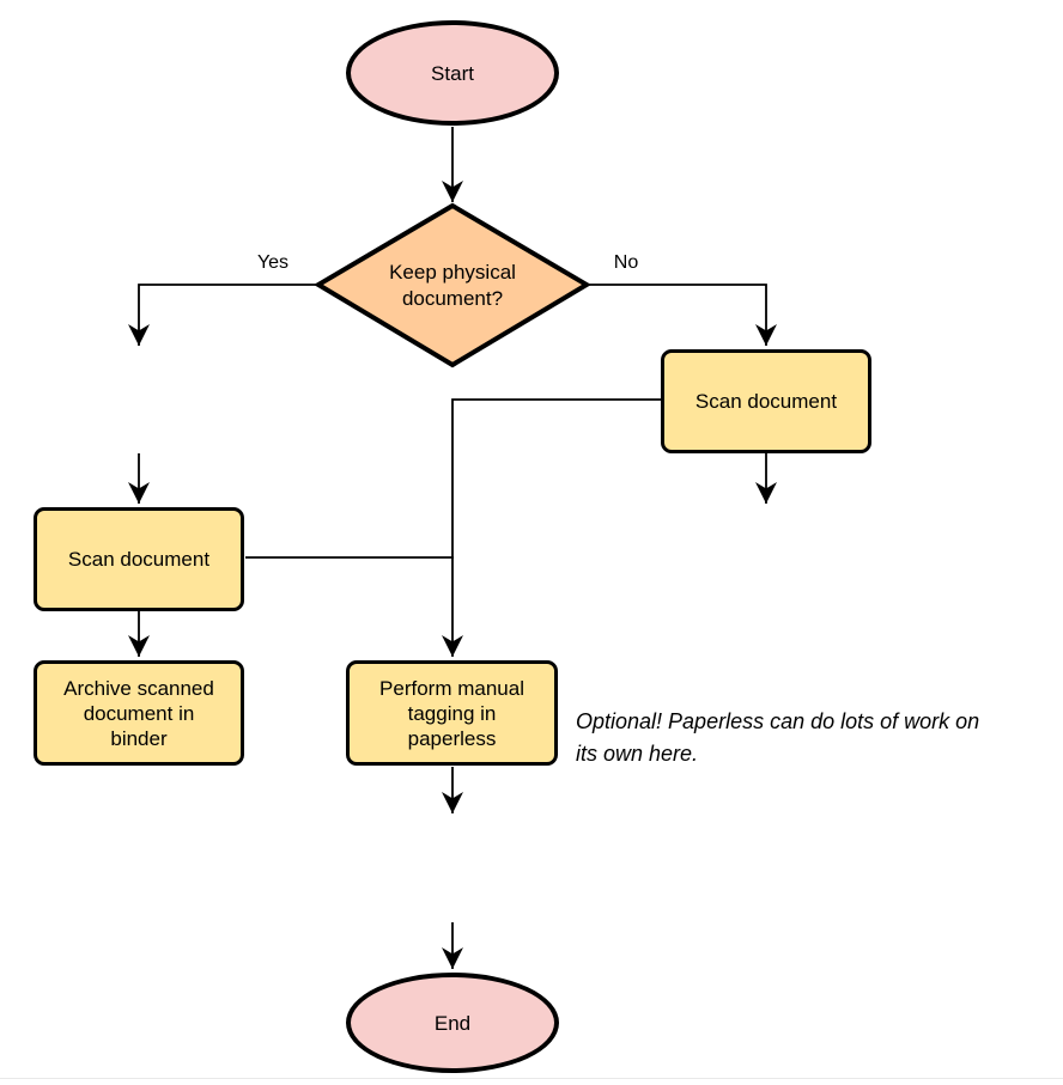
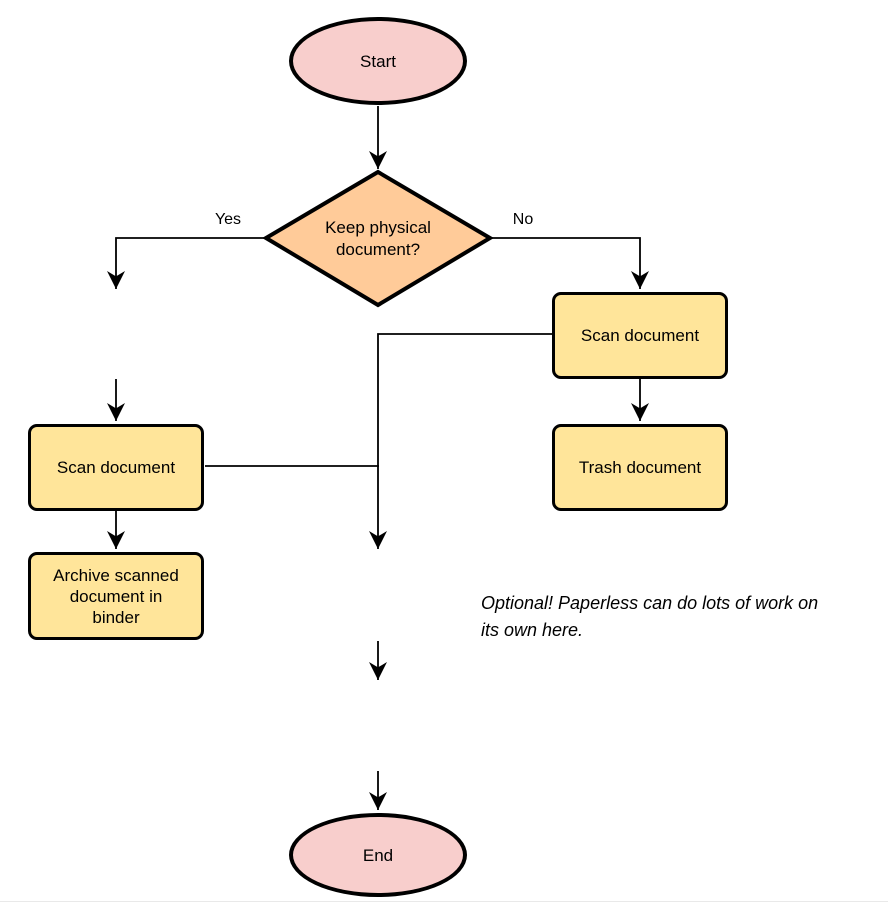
  Start
  Keep physical
  document?
  Scan document
  Scan document
+ Trash document
  Archive scanned
  document in
  binder
- Perform manual
- tagging in
- paperless
  End
  Yes
  No
  Optional! Paperless can do lots of work on
  its own here.
